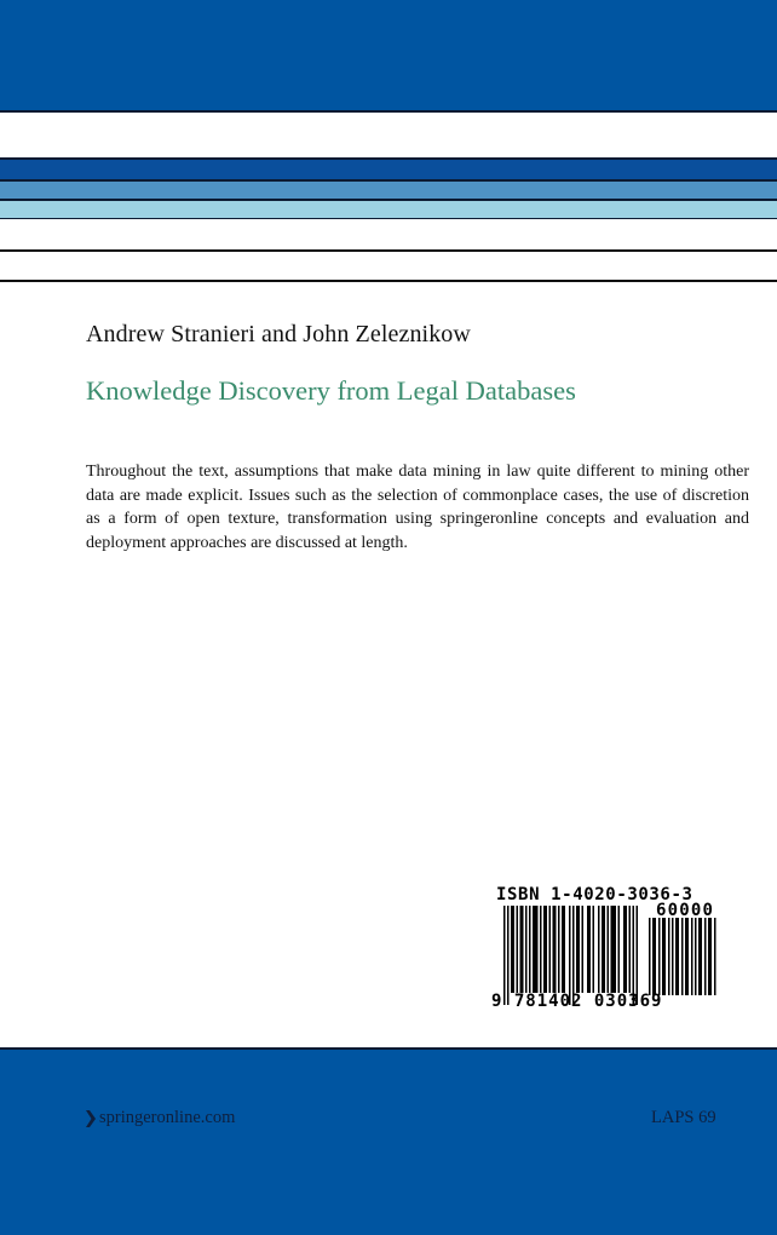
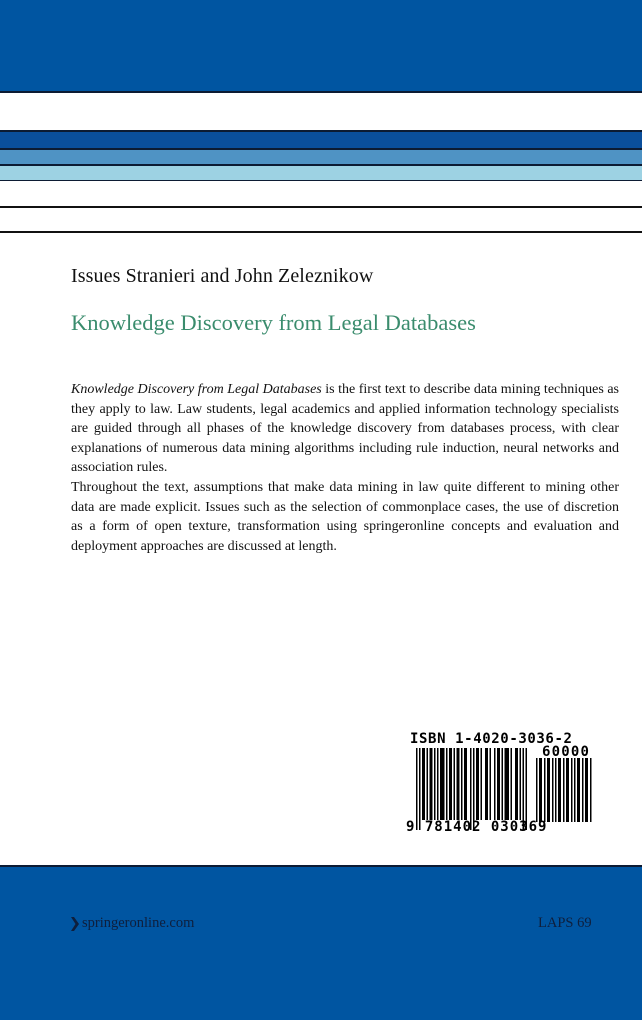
- Andrew Stranieri and John Zeleznikow
+ Issues Stranieri and John Zeleznikow
  Knowledge Discovery from Legal Databases
+ Knowledge Discovery from Legal Databases is the first text to describe data mining techniques as they apply to law. Law students, legal academics and applied information technology specialists are guided through all phases of the knowledge discovery from databases process, with clear explanations of numerous data mining algorithms including rule induction, neural networks and association rules.
  Throughout the text, assumptions that make data mining in law quite different to mining other data are made explicit. Issues such as the selection of commonplace cases, the use of discretion as a form of open texture, transformation using springeronline concepts and evaluation and deployment approaches are discussed at length.
- ISBN 1-4020-3036-3
+ ISBN 1-4020-3036-2
  60000
  9 781402 030369
  springeronline.com
  LAPS 69
